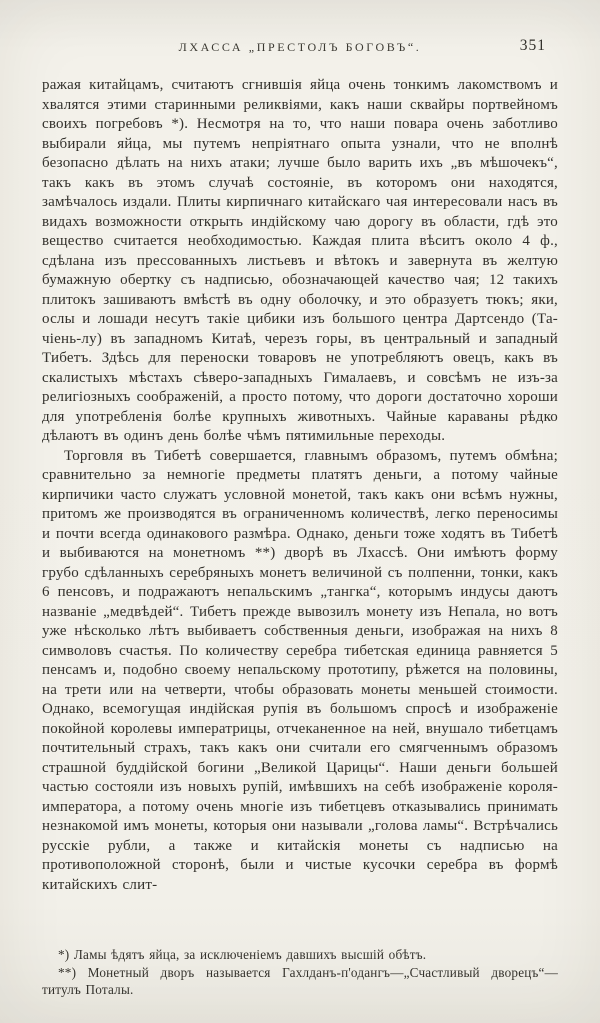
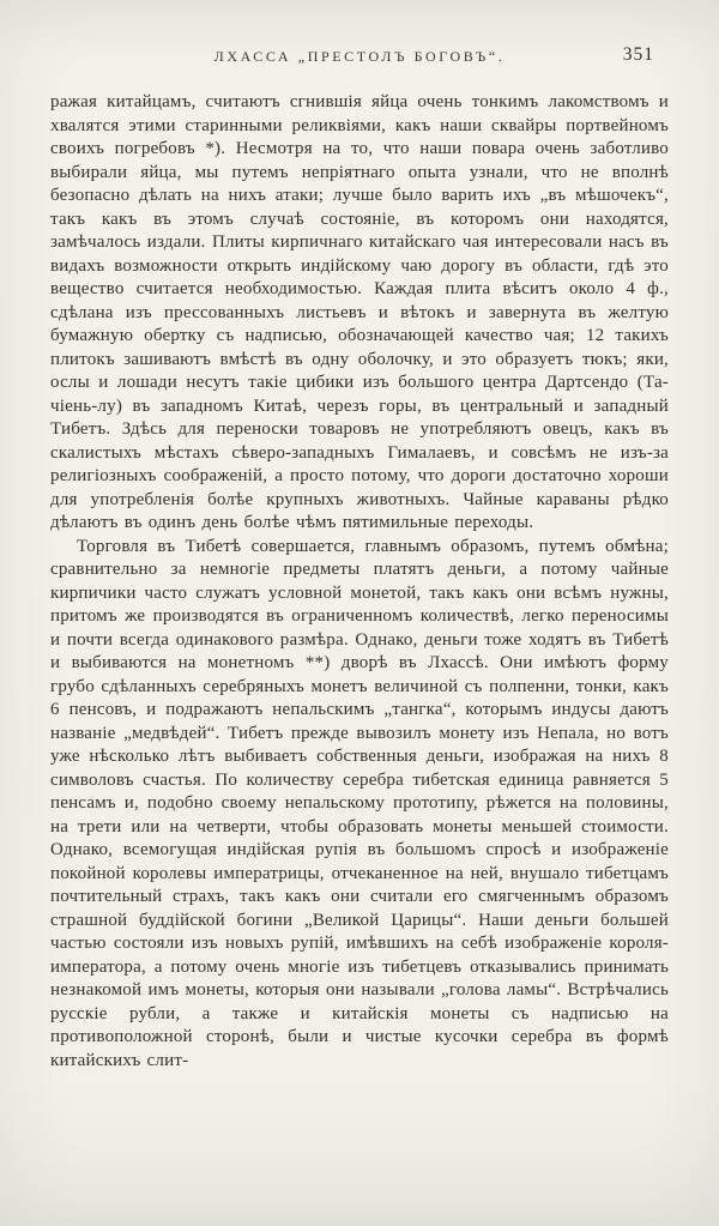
  ЛХАССА „ПРЕСТОЛЪ БОГОВЪ“.
  351
  ражая китайцамъ, считаютъ сгнившія яйца очень тонкимъ лакомствомъ и хвалятся этими старинными реликвіями, какъ наши сквайры портвейномъ своихъ погребовъ *). Несмотря на то, что наши повара очень заботливо выбирали яйца, мы путемъ непріятнаго опыта узнали, что не вполнѣ безопасно дѣлать на нихъ атаки; лучше было варить ихъ „въ мѣшочекъ“, такъ какъ въ этомъ случаѣ состояніе, въ которомъ они находятся, замѣчалось издали. Плиты кирпичнаго китайскаго чая интересовали насъ въ видахъ возможности открыть индійскому чаю дорогу въ области, гдѣ это вещество считается необходимостью. Каждая плита вѣситъ около 4 ф., сдѣлана изъ прессованныхъ листьевъ и вѣтокъ и завернута въ желтую бумажную обертку съ надписью, обозначающей качество чая; 12 такихъ плитокъ зашиваютъ вмѣстѣ въ одну оболочку, и это образуетъ тюкъ; яки, ослы и лошади несутъ такіе цибики изъ большого центра Дартсендо (Та-чіень-лу) въ западномъ Китаѣ, черезъ горы, въ центральный и западный Тибетъ. Здѣсь для переноски товаровъ не употребляютъ овецъ, какъ въ скалистыхъ мѣстахъ сѣверо-западныхъ Гималаевъ, и совсѣмъ не изъ-за религіозныхъ соображеній, а просто потому, что дороги достаточно хороши для употребленія болѣе крупныхъ животныхъ. Чайные караваны рѣдко дѣлаютъ въ одинъ день болѣе чѣмъ пятимильные переходы.
  Торговля въ Тибетѣ совершается, главнымъ образомъ, путемъ обмѣна; сравнительно за немногіе предметы платятъ деньги, а потому чайные кирпичики часто служатъ условной монетой, такъ какъ они всѣмъ нужны, притомъ же производятся въ ограниченномъ количествѣ, легко переносимы и почти всегда одинакового размѣра. Однако, деньги тоже ходятъ въ Тибетѣ и выбиваются на монетномъ **) дворѣ въ Лхассѣ. Они имѣютъ форму грубо сдѣланныхъ серебряныхъ монетъ величиной съ полпенни, тонки, какъ 6 пенсовъ, и подражаютъ непальскимъ „тангка“, которымъ индусы даютъ названіе „медвѣдей“. Тибетъ прежде вывозилъ монету изъ Непала, но вотъ уже нѣсколько лѣтъ выбиваетъ собственныя деньги, изображая на нихъ 8 символовъ счастья. По количеству серебра тибетская единица равняется 5 пенсамъ и, подобно своему непальскому прототипу, рѣжется на половины, на трети или на четверти, чтобы образовать монеты меньшей стоимости. Однако, всемогущая индійская рупія въ большомъ спросѣ и изображеніе покойной королевы императрицы, отчеканенное на ней, внушало тибетцамъ почтительный страхъ, такъ какъ они считали его смягченнымъ образомъ страшной буддійской богини „Великой Царицы“. Наши деньги большей частью состояли изъ новыхъ рупій, имѣвшихъ на себѣ изображеніе короля-императора, а потому очень многіе изъ тибетцевъ отказывались принимать незнакомой имъ монеты, которыя они называли „голова ламы“. Встрѣчались русскіе рубли, а также и китайскія монеты съ надписью на противоположной сторонѣ, были и чистые кусочки серебра въ формѣ китайскихъ слит-
- *) Ламы ѣдятъ яйца, за исключеніемъ давшихъ высшій обѣтъ.
- **) Монетный дворъ называется Гахлданъ-п'одангъ—„Счастливый дворецъ“—титулъ Поталы.
